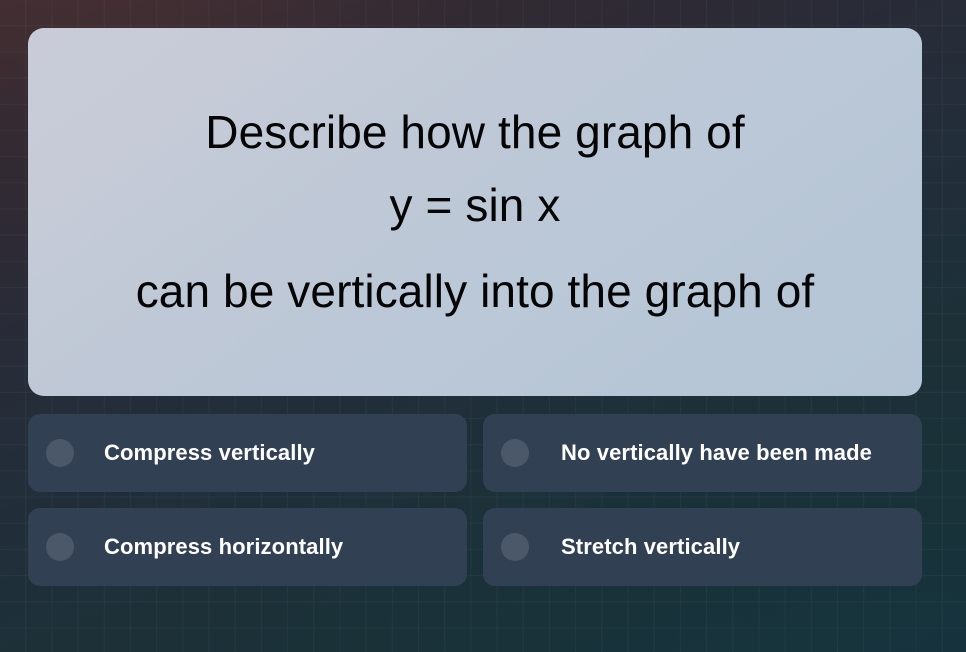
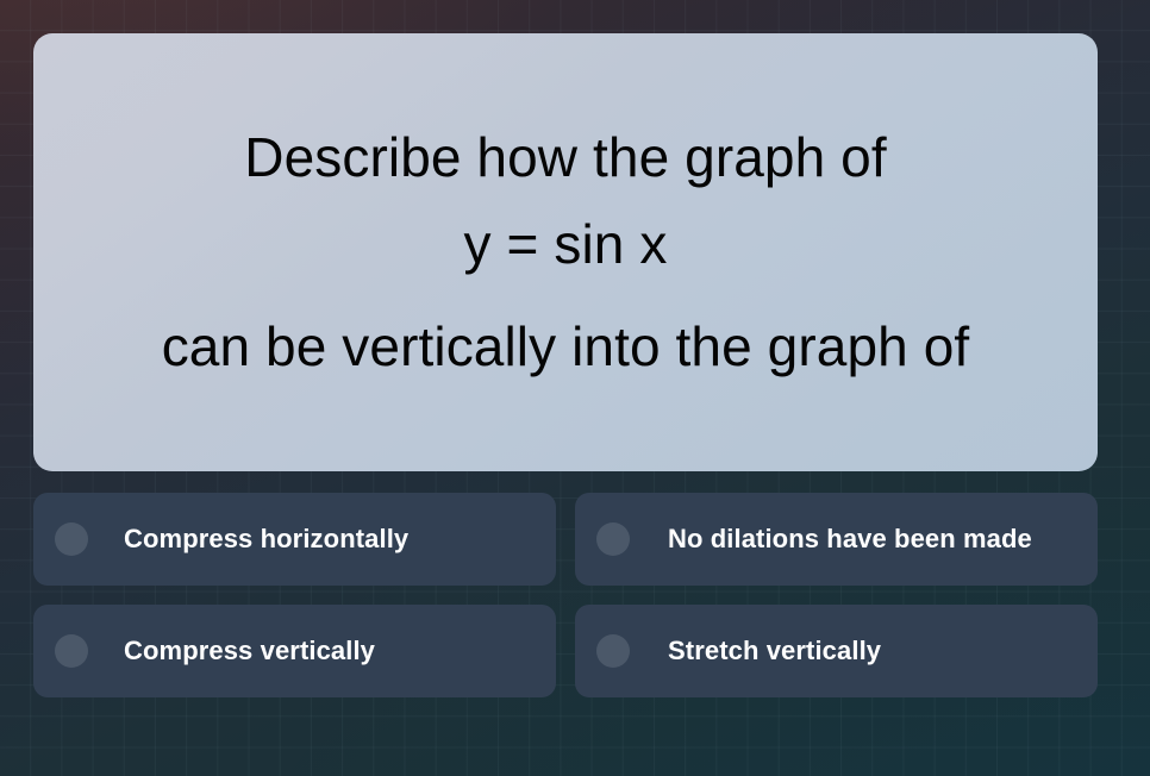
  Describe how the graph of
  y = sin x
  can be vertically into the graph of
- Compress vertically
+ Compress horizontally
- No vertically have been made
+ No dilations have been made
- Compress horizontally
+ Compress vertically
  Stretch vertically
